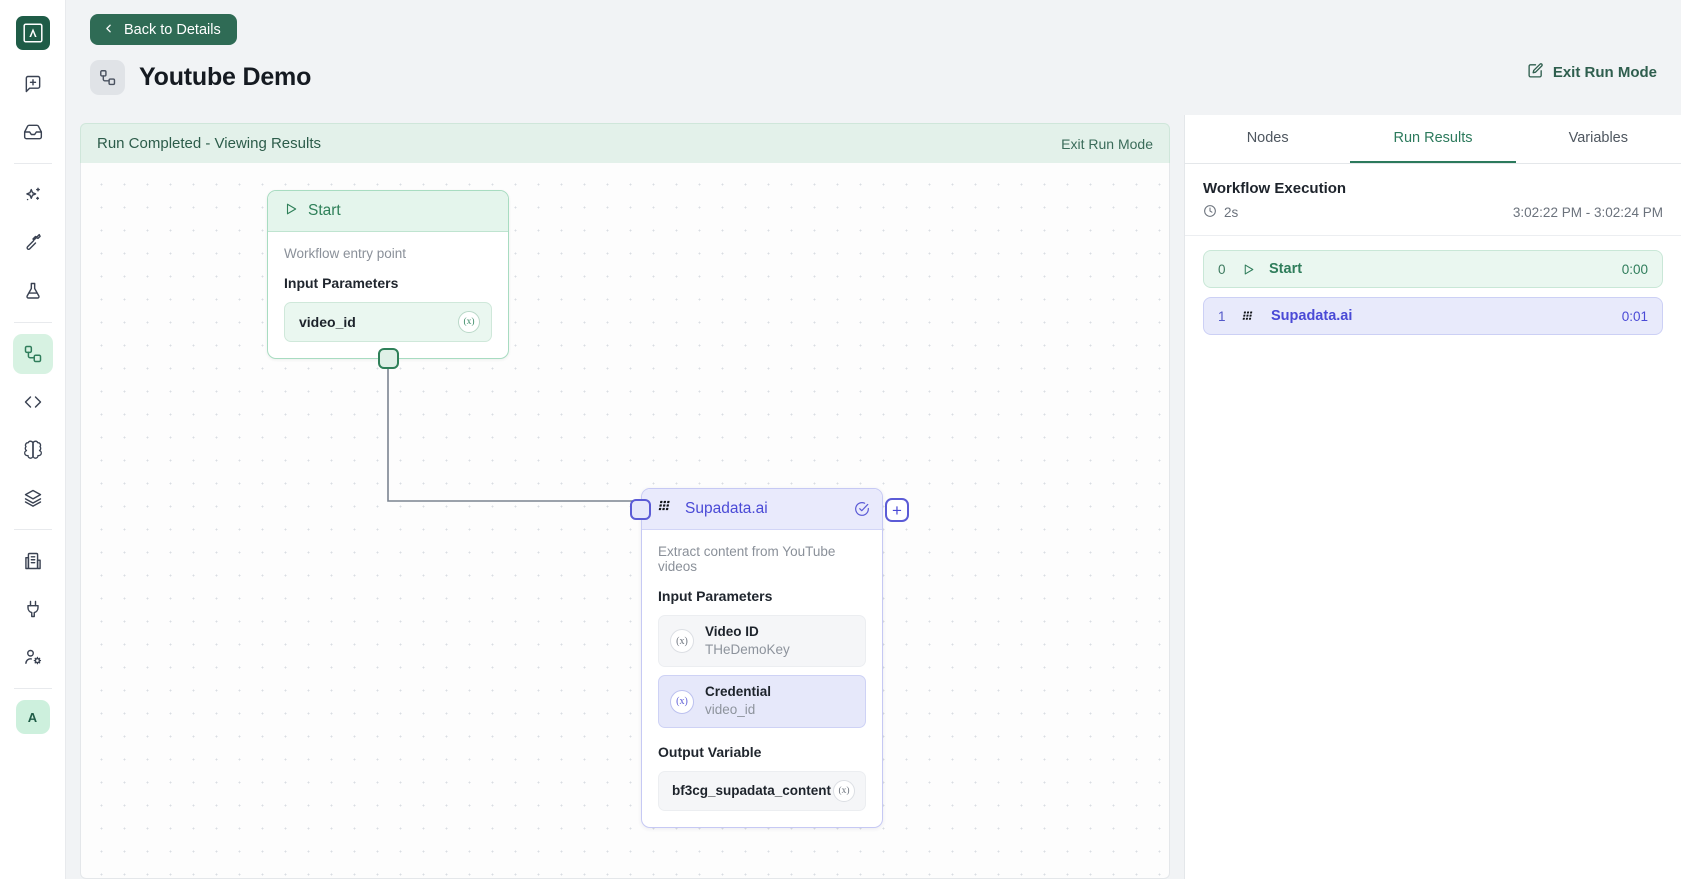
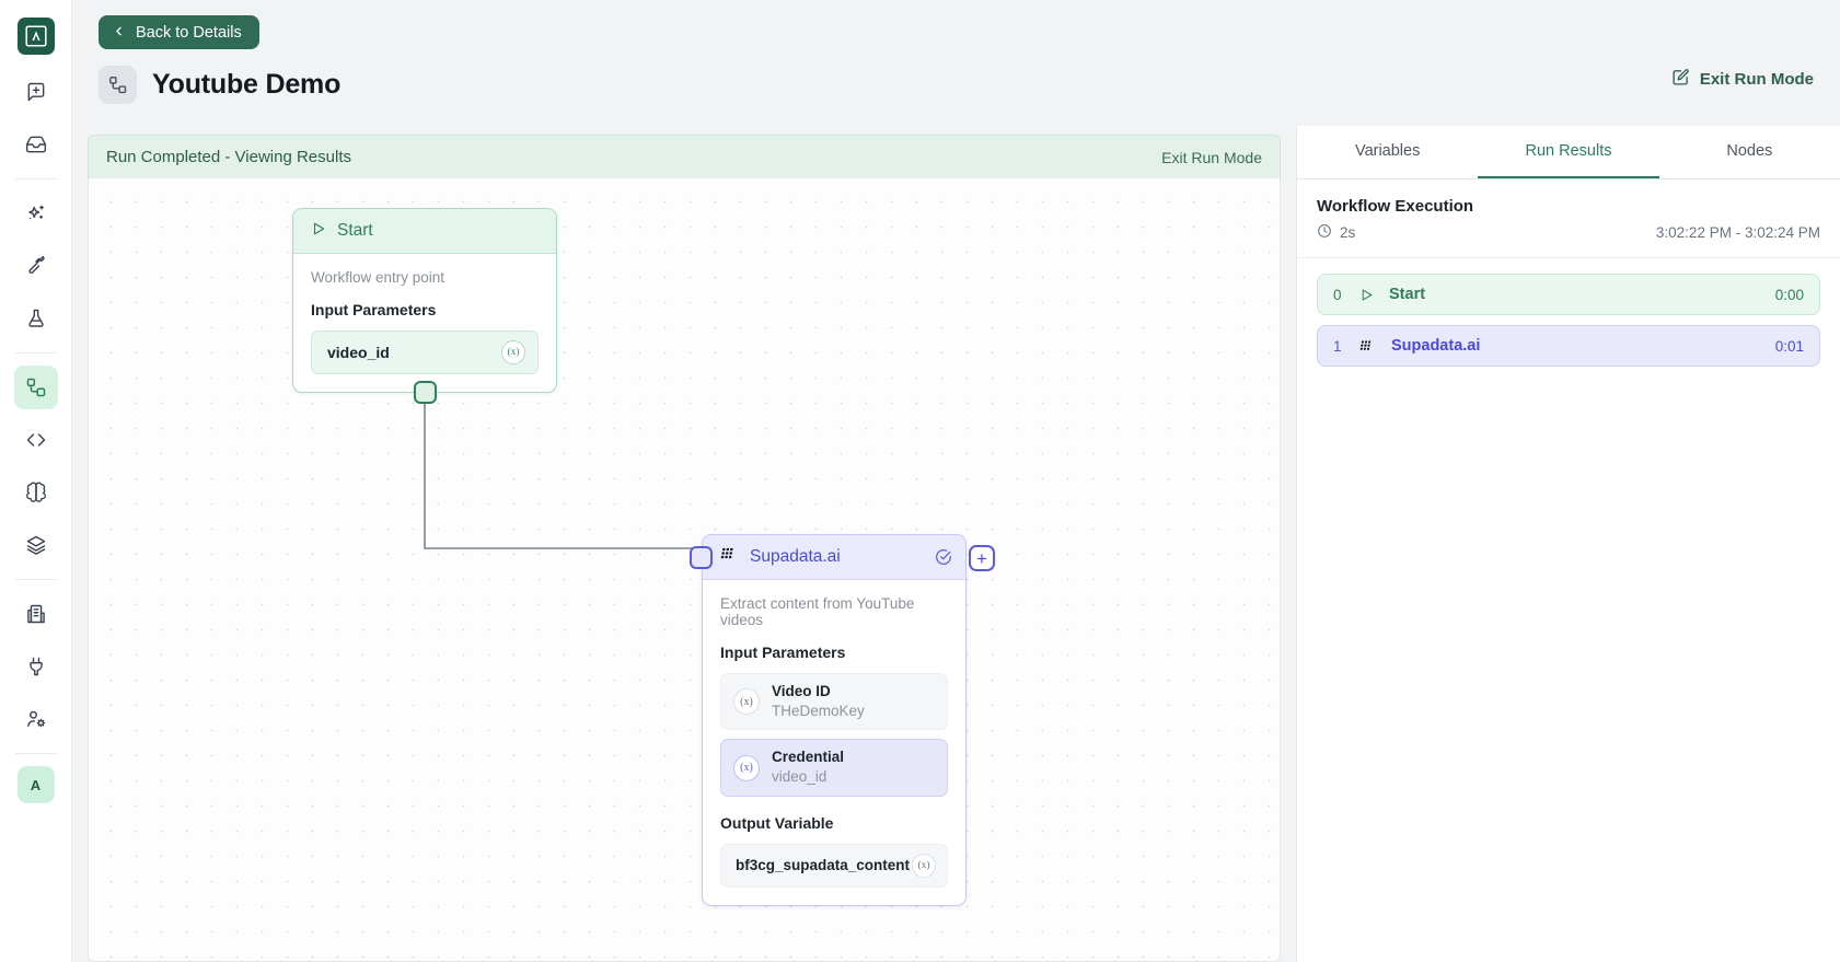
  A
  Back to Details
  Youtube Demo
  Exit Run Mode
  Run Completed - Viewing Results
  Exit Run Mode
  Start
  Workflow entry point
  Input Parameters
  video_id
  (x)
  Supadata.ai
  Extract content from YouTube videos
  Input Parameters
  (x)
  Video ID
  THeDemoKey
  (x)
  Credential
  video_id
  Output Variable
  bf3cg_supadata_content
  (x)
  +
- Nodes
+ Variables
  Run Results
- Variables
+ Nodes
  Workflow Execution
  2s
  3:02:22 PM - 3:02:24 PM
  0
  Start
  0:00
  1
  Supadata.ai
  0:01
